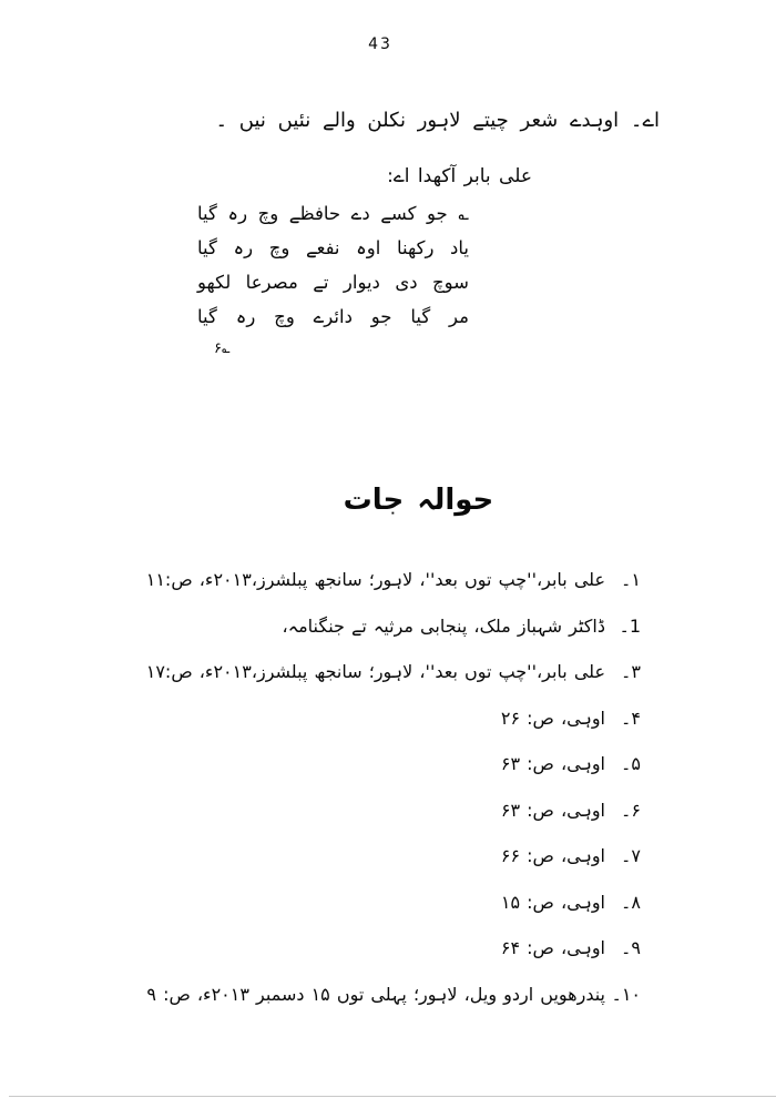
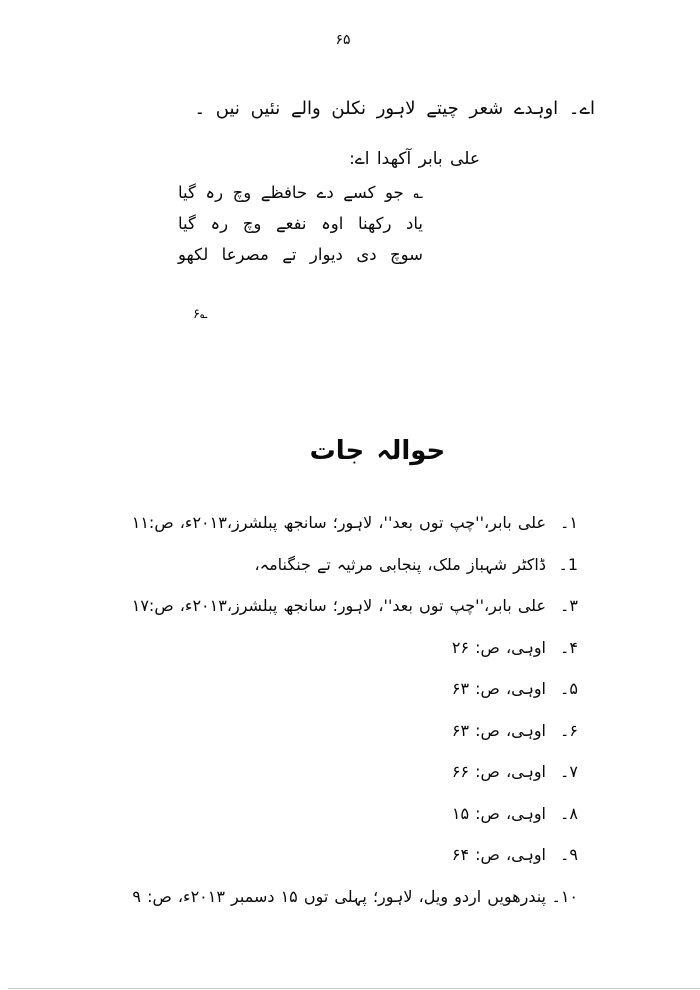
- 43
+ ۶۵
  اے۔ اوہدے شعر چیتے لاہور نکلن والے نئیں نیں ۔
  علی بابر آکھدا اے:
  ؎ جو کسے دے حافظے وچ رہ گیا
  یاد رکھنا اوہ نفعے وچ رہ گیا
  سوچ دی دیوار تے مصرعا لکھو
- مر گیا جو دائرے وچ رہ گیا
  ؎۶
  حوالہ جات
  ۱۔
  علی بابر،''چپ توں بعد''، لاہور؛ سانجھ پبلشرز،۲۰۱۳ء، ص:۱۱
  1۔
  ڈاکٹر شہباز ملک، پنجابی مرثیہ تے جنگنامہ،
  ۳۔
  علی بابر،''چپ توں بعد''، لاہور؛ سانجھ پبلشرز،۲۰۱۳ء، ص:۱۷
  ۴۔
  اوہی، ص: ۲۶
  ۵۔
  اوہی، ص: ۶۳
  ۶۔
  اوہی، ص: ۶۳
  ۷۔
  اوہی، ص: ۶۶
  ۸۔
  اوہی، ص: ۱۵
  ۹۔
  اوہی، ص: ۶۴
  ۱۰۔
  پندرھویں اردو ویل، لاہور؛ پہلی توں ۱۵ دسمبر ۲۰۱۳ء، ص: ۹
